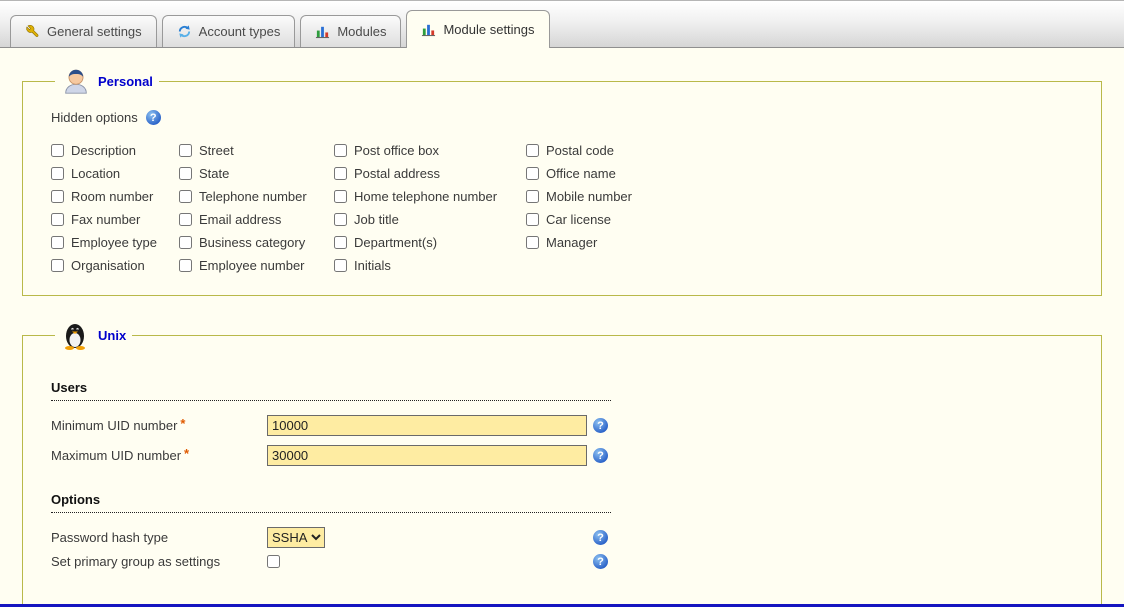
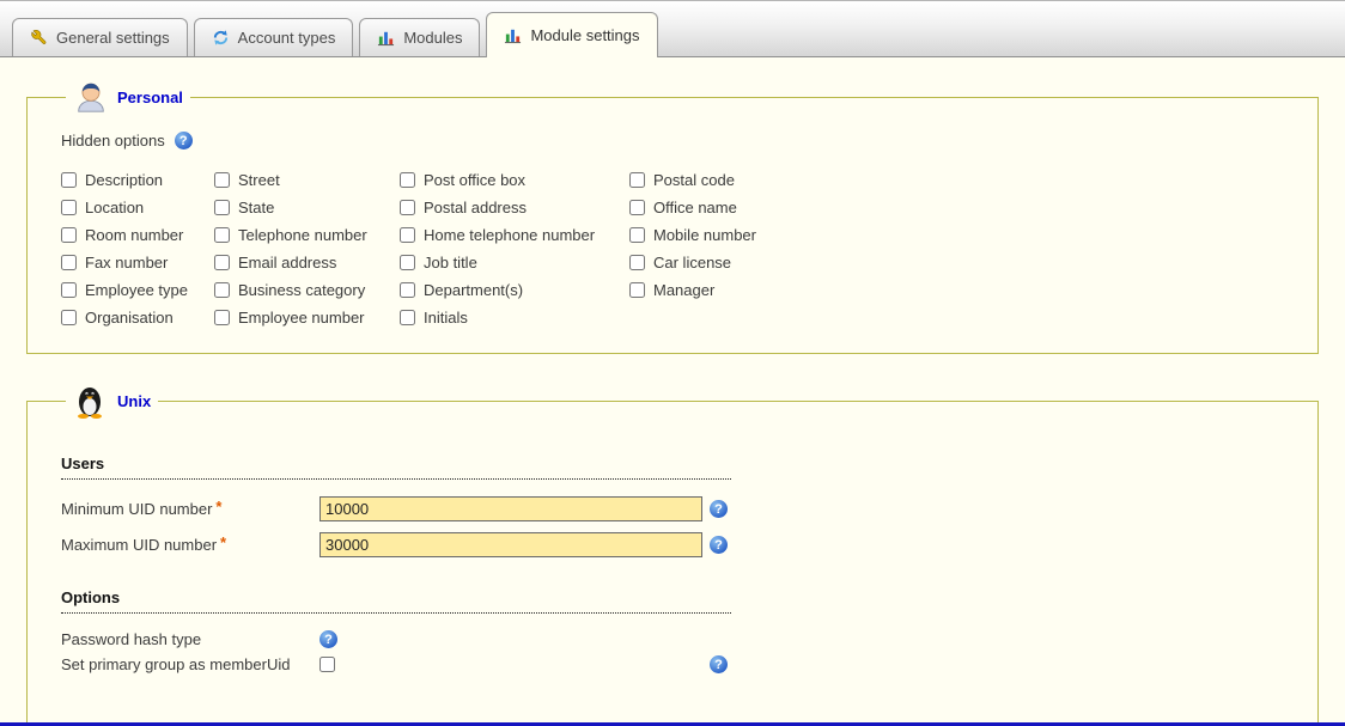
  General settings
  Account types
  Modules
  Module settings
  Personal
  Hidden options
  ?
  Description
  Street
  Post office box
  Postal code
  Location
  State
  Postal address
  Office name
  Room number
  Telephone number
  Home telephone number
  Mobile number
  Fax number
  Email address
  Job title
  Car license
  Employee type
  Business category
  Department(s)
  Manager
  Organisation
  Employee number
  Initials
  Unix
  Users
  Minimum UID number *
  10000
  ?
  Maximum UID number *
  30000
  ?
  Options
  Password hash type
- SSHA
  ?
- Set primary group as settings
+ Set primary group as memberUid
  ?
